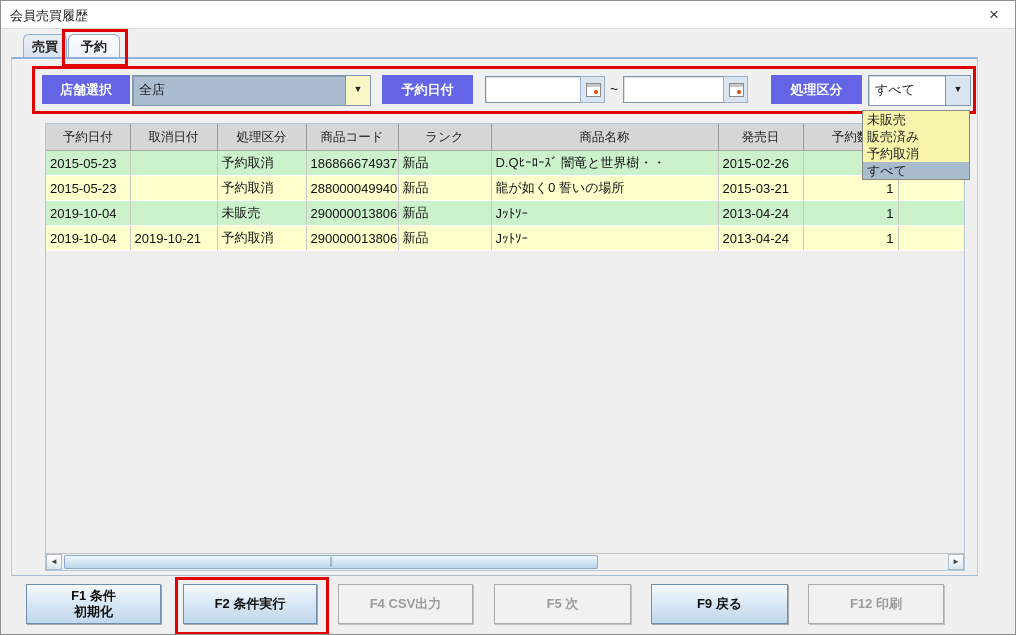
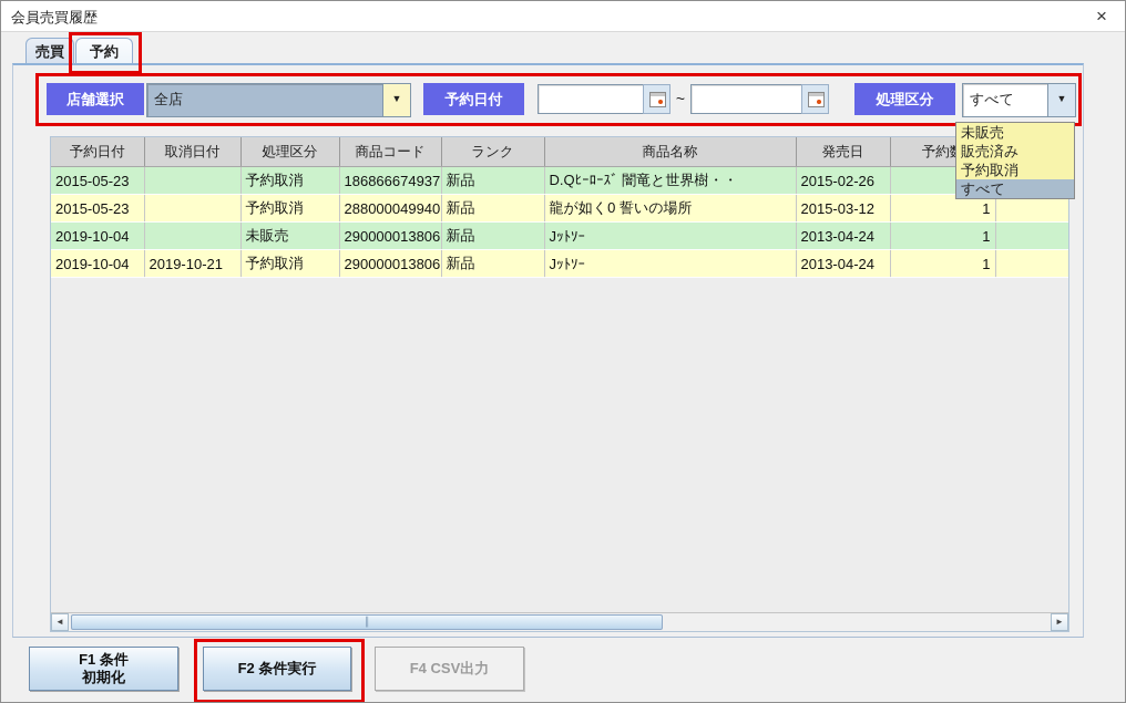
  会員売買履歴
  ×
  売買
  予約
  店舗選択
  全店
  ▼
  予約日付
  ~
  処理区分
  すべて
  ▼
  予約日付	取消日付	処理区分	商品コード	ランク	商品名称	発売日	予約
  2015-05-23		予約取消	186866674937	新品	D.Qﾋｰﾛｰｽﾞ 闇竜と世界樹・・	2015-02-26
- 2015-05-23		予約取消	288000049940	新品	龍が如く0 誓いの場所	2015-03-21	1
+ 2015-05-23		予約取消	288000049940	新品	龍が如く0 誓いの場所	2015-03-12	1
  2019-10-04		未販売	290000013806	新品	Jｯﾄｿｰ	2013-04-24	1
  2019-10-04	2019-10-21	予約取消	290000013806	新品	Jｯﾄｿｰ	2013-04-24	1
  ◄
  ║
  ►
  未販売
  販売済み
  予約取消
  すべて
  F1 条件
  初期化
  F2 条件実行
  F4 CSV出力
- F5 次
- F9 戻る
- F12 印刷
